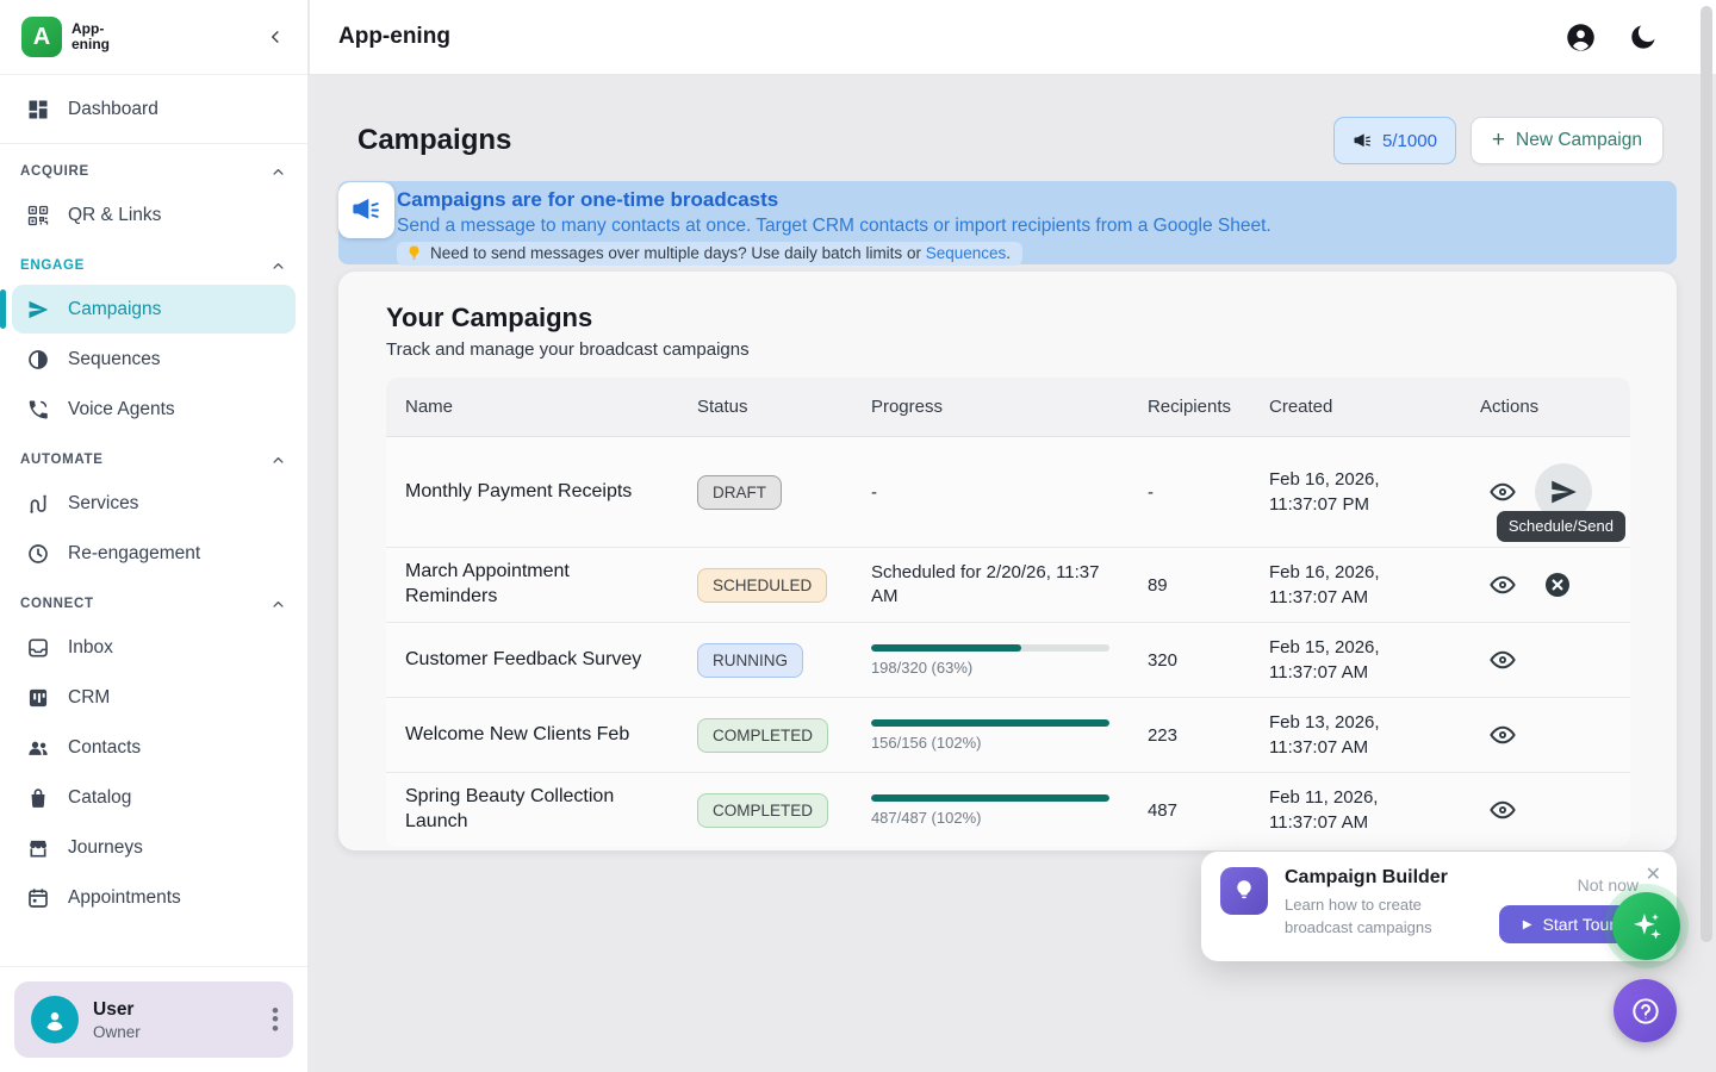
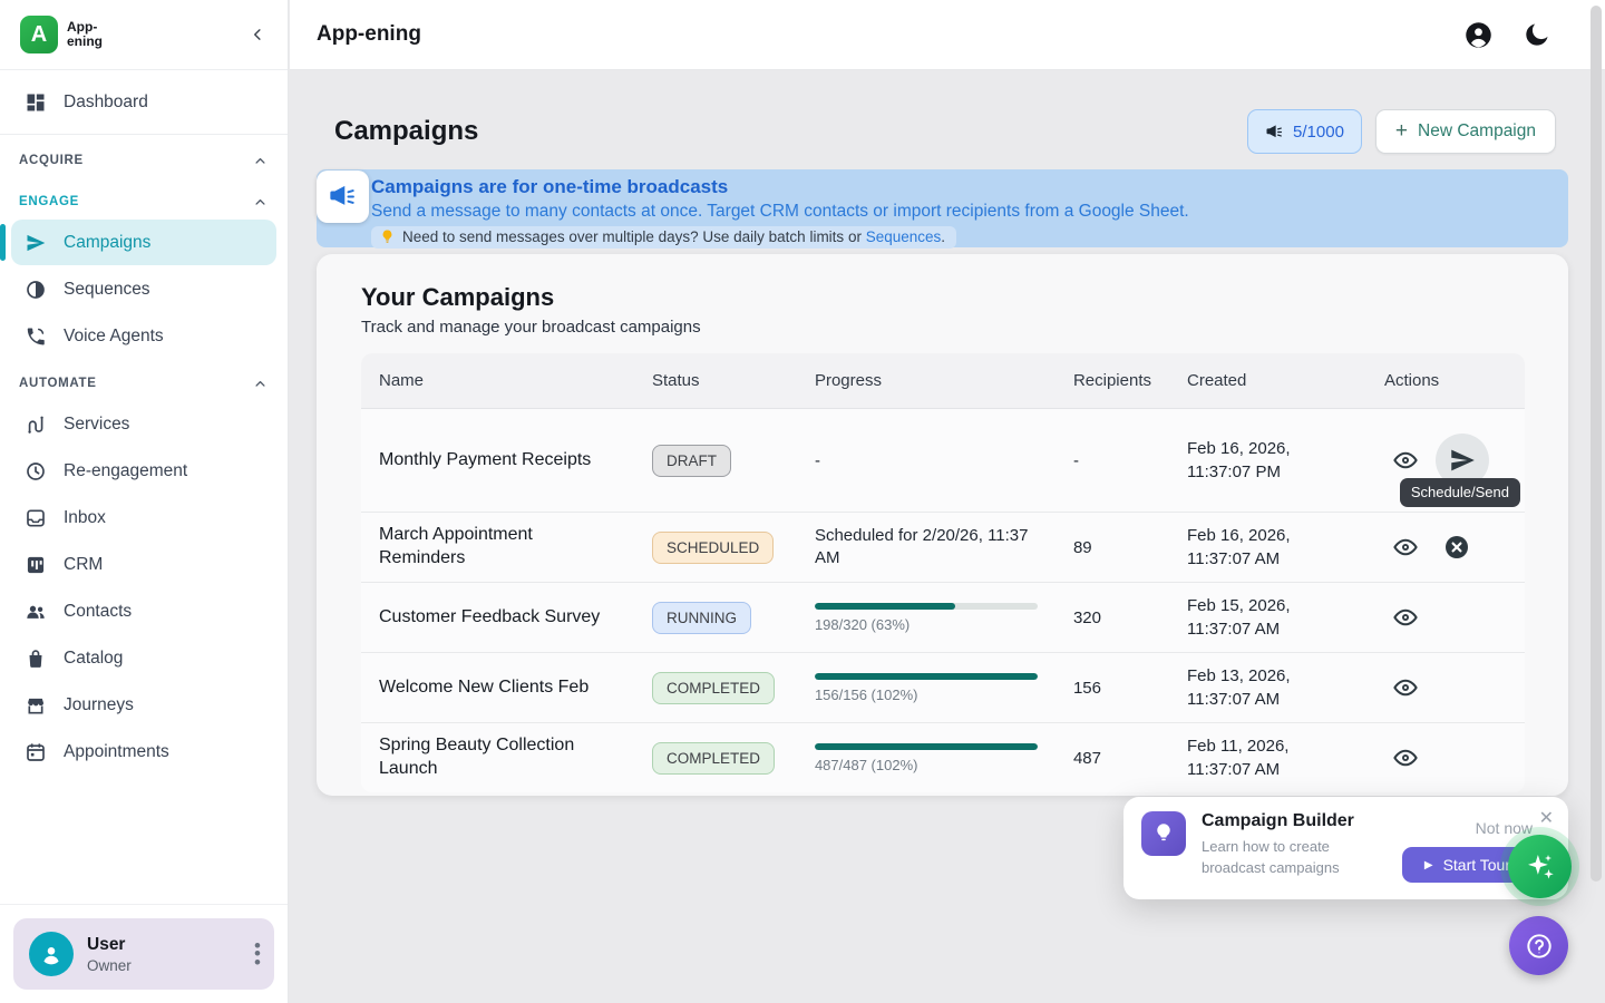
  A
  App-ening
  Dashboard
  ACQUIRE
- QR & Links
  ENGAGE
  Campaigns
  Sequences
  Voice Agents
  AUTOMATE
  Services
  Re-engagement
- CONNECT
  Inbox
  CRM
  Contacts
  Catalog
  Journeys
  Appointments
  User
  Owner
  •
  •
  •
  App-ening
  Campaigns
  5/1000
  +
  New Campaign
  Campaigns are for one-time broadcasts
  Send a message to many contacts at once. Target CRM contacts or import recipients from a Google Sheet.
  Need to send messages over multiple days? Use daily batch limits or Sequences.
  Your Campaigns
  Track and manage your broadcast campaigns
  Name	Status	Progress	Recipients	Created	Actions
  Monthly Payment Receipts	DRAFT	-	-	Feb 16, 2026, 11:37:07 PM	Schedule/Send
  March Appointment Reminders	SCHEDULED	Scheduled for 2/20/26, 11:37 AM	89	Feb 16, 2026, 11:37:07 AM
  Customer Feedback Survey	RUNNING	198/320 (63%)	320	Feb 15, 2026, 11:37:07 AM
- Welcome New Clients Feb	COMPLETED	156/156 (102%)	223	Feb 13, 2026, 11:37:07 AM
+ Welcome New Clients Feb	COMPLETED	156/156 (102%)	156	Feb 13, 2026, 11:37:07 AM
  Spring Beauty Collection Launch	COMPLETED	487/487 (102%)	487	Feb 11, 2026, 11:37:07 AM
  Campaign Builder
  Learn how to create broadcast campaigns
  Not now
  ▶
  Start Tou
  ✕
